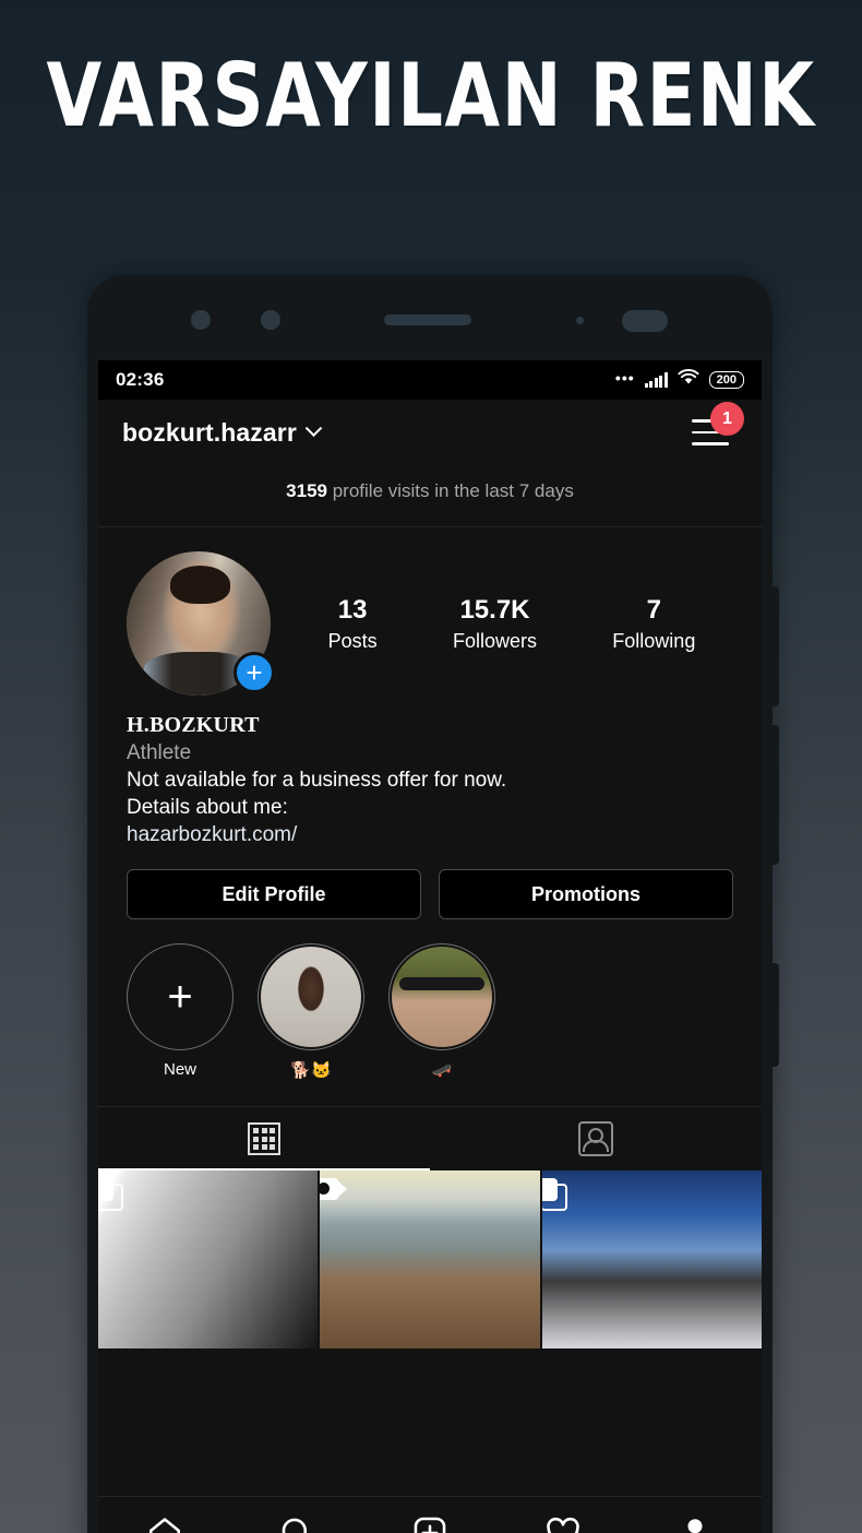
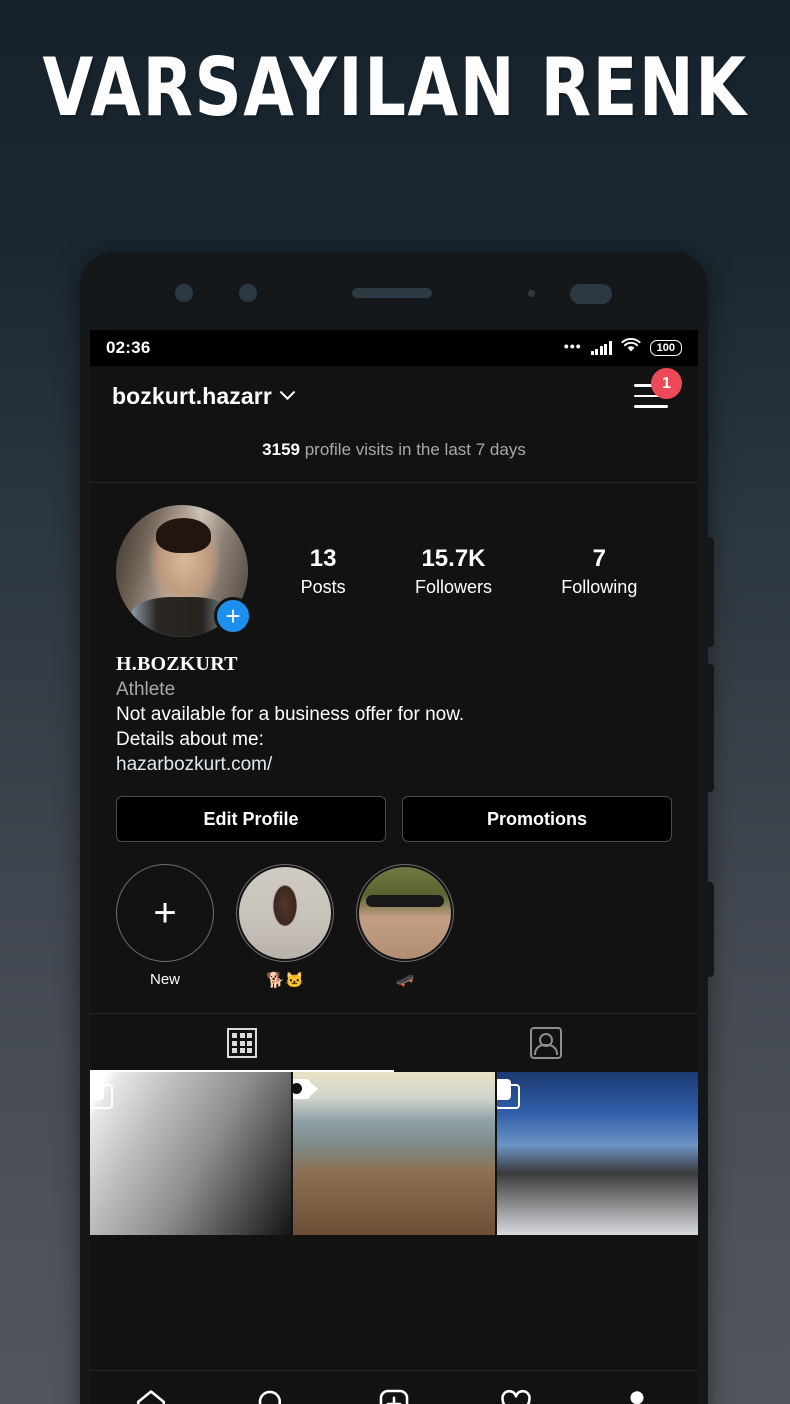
  VARSAYILAN RENK
  02:36
  •••
- 200
+ 100
  bozkurt.hazarr
  1
  3159 profile visits in the last 7 days
  +
  13
  Posts
  15.7K
  Followers
  7
  Following
  H.BOZKURT
  Athlete
  Not available for a business offer for now.
  Details about me:
  hazarbozkurt.com/
  Edit Profile
  Promotions
  +
  New
  🐕🐱
  🛹
